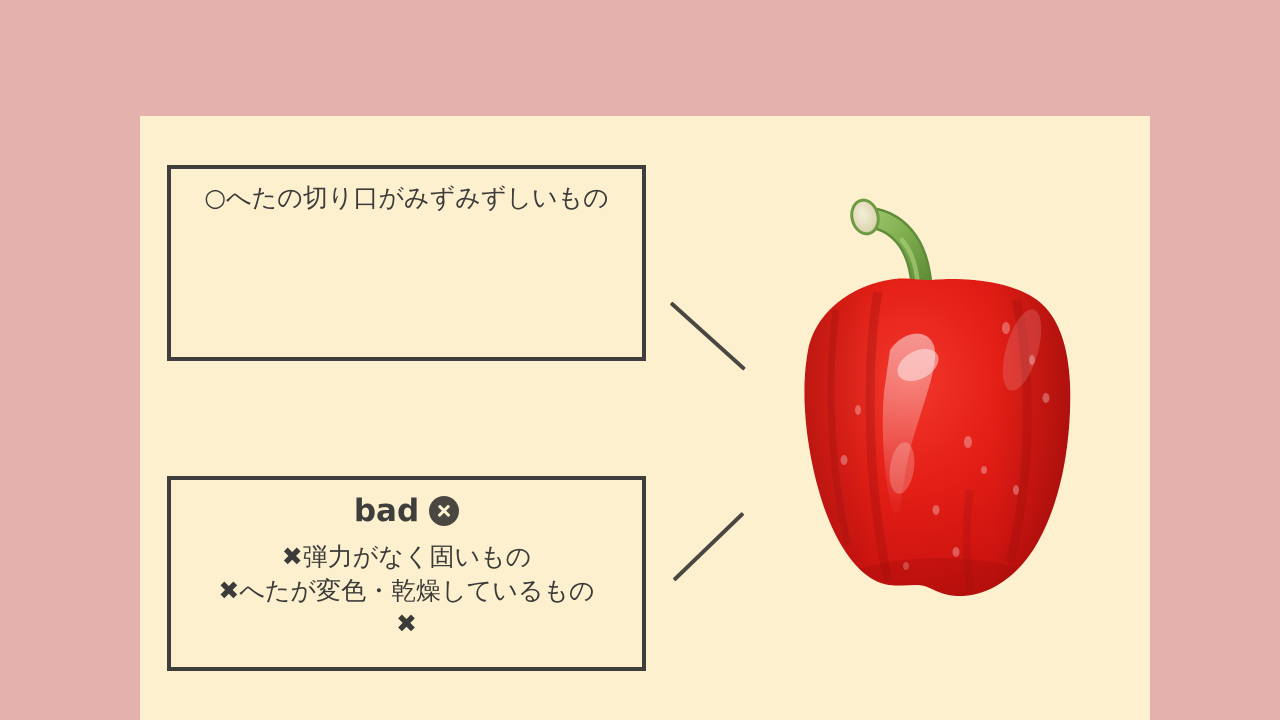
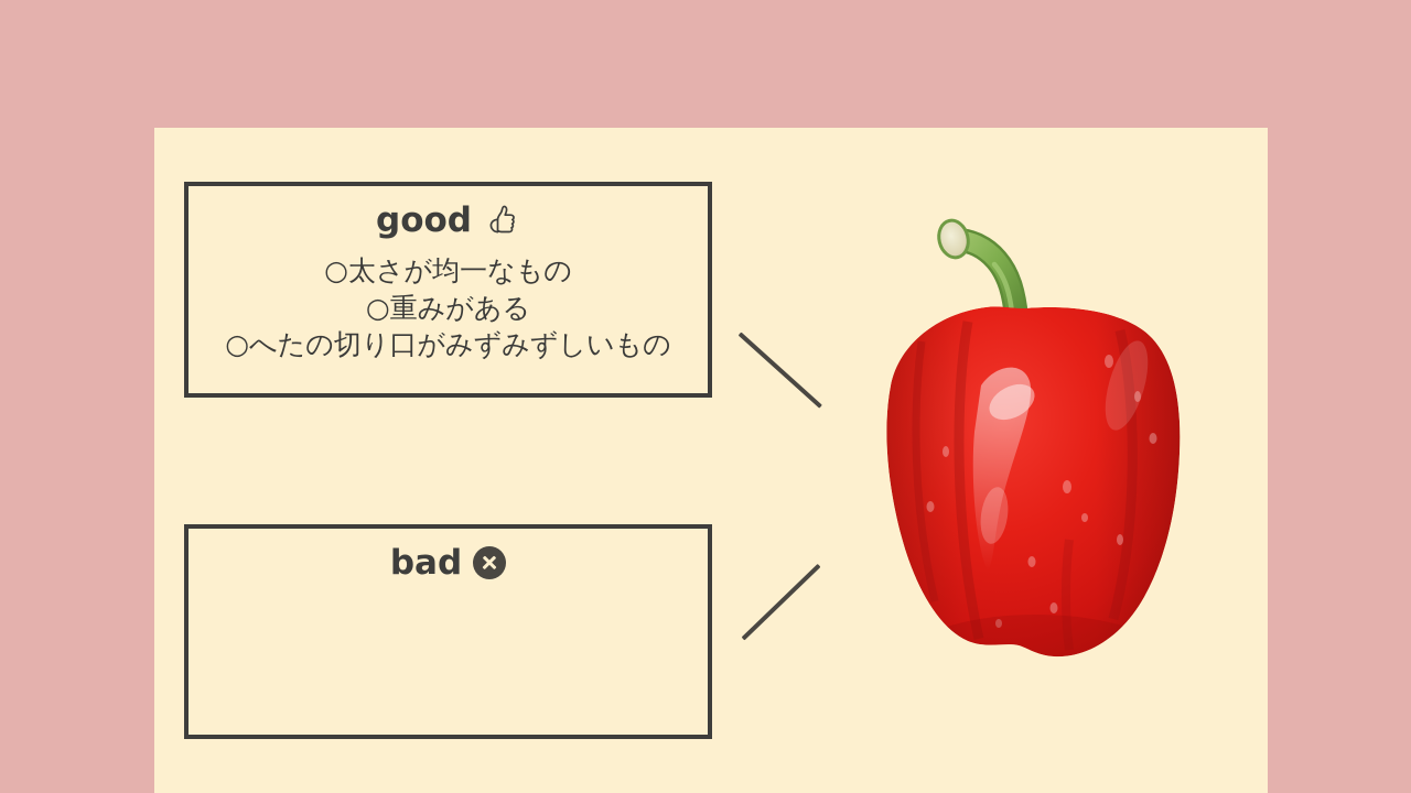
+ good
+ ○太さが均一なもの
+ ○重みがある
  ○へたの切り口がみずみずしいもの
  bad
- ✖弾力がなく固いもの
- ✖へたが変色・乾燥しているもの
- ✖
